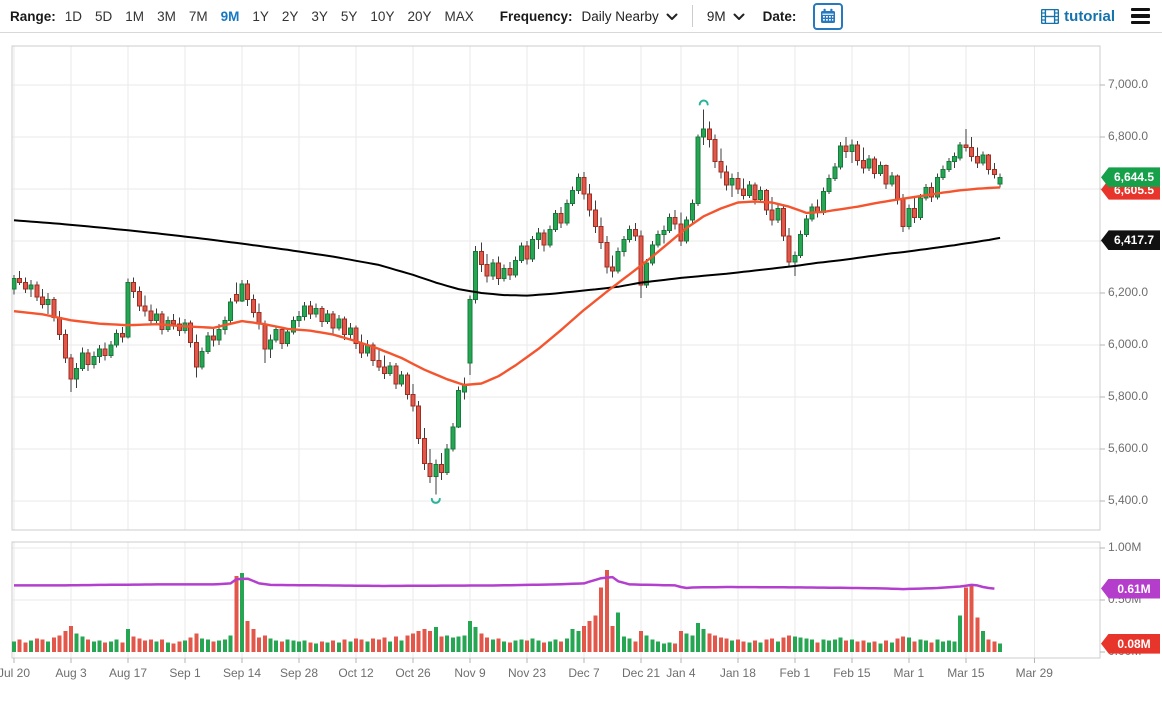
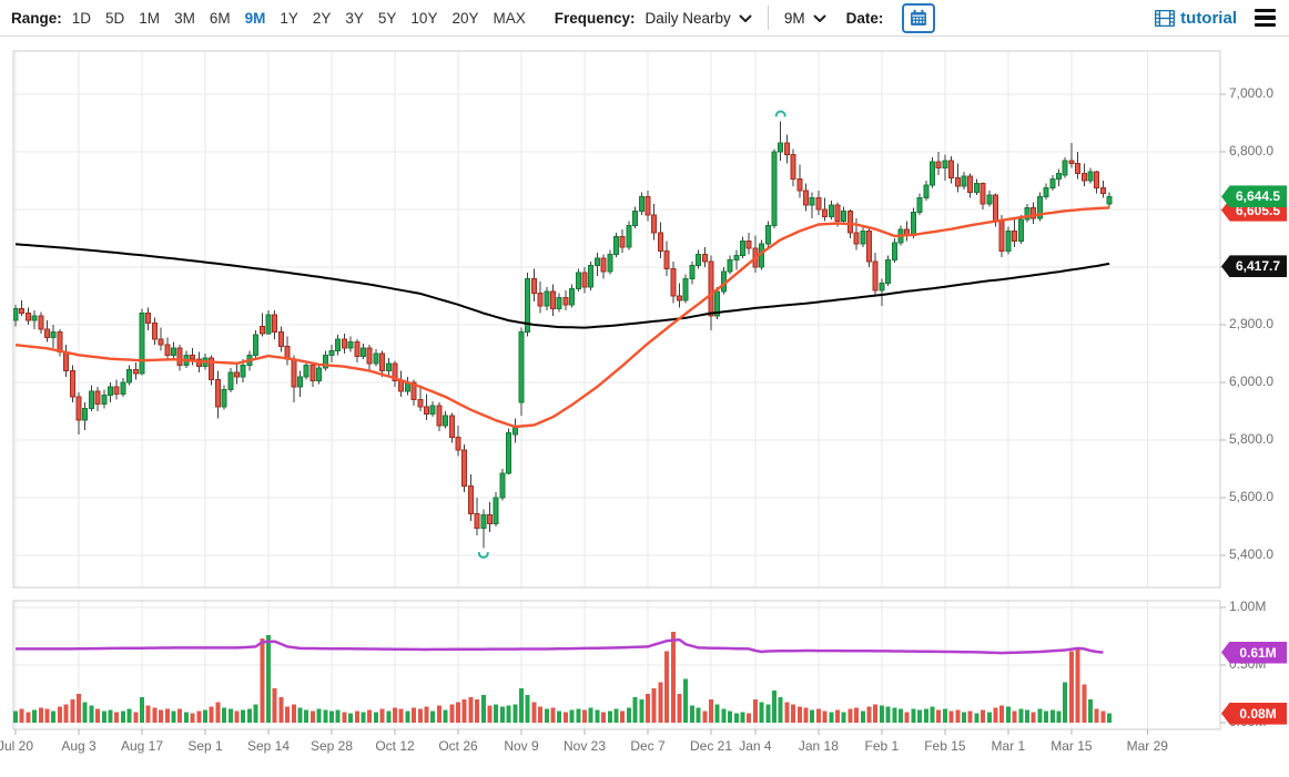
  Range:
  1D
  5D
  1M
  3M
- 7M
+ 6M
  9M
  1Y
  2Y
  3Y
  5Y
  10Y
  20Y
  MAX
  Frequency:
  Daily Nearby
  9M
  Date:
  tutorial
  5,400.0
  5,600.0
  5,800.0
  6,000.0
- 6,200.0
+ 2,900.0
  6,800.0
  7,000.0
  0.50M
  1.00M
  Jul 20
  Aug 3
  Aug 17
  Sep 1
  Sep 14
  Sep 28
  Oct 12
  Oct 26
  Nov 9
  Nov 23
  Dec 7
  Dec 21
  Jan 4
  Jan 18
  Feb 1
  Feb 15
  Mar 1
  Mar 15
  Mar 29
  6,605.5
  6,644.5
  6,417.7
  0.61M
  0.08M
